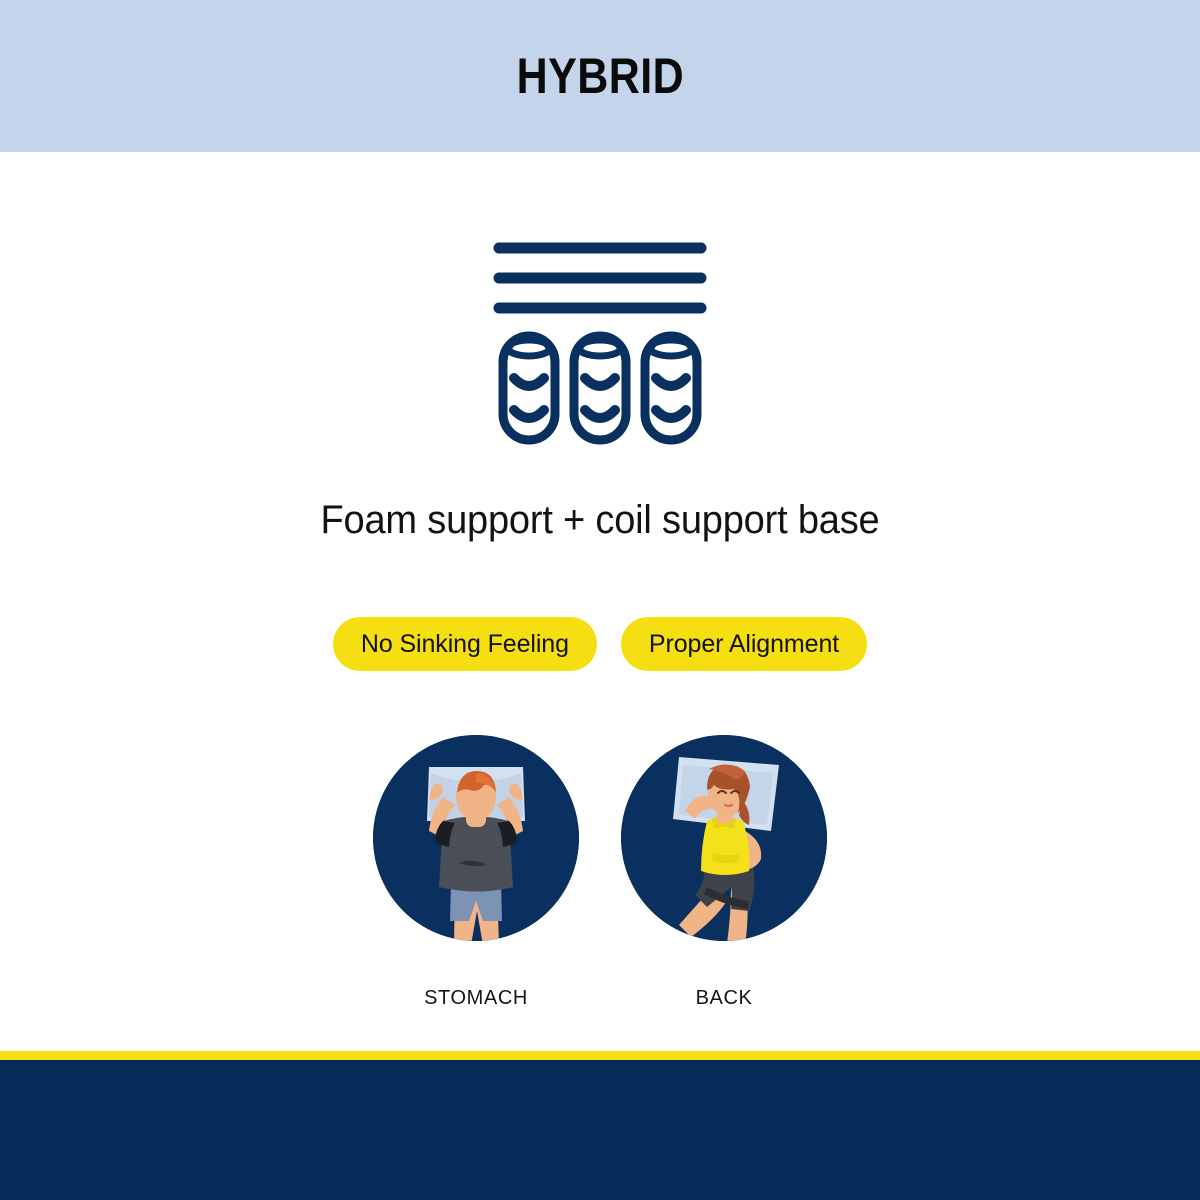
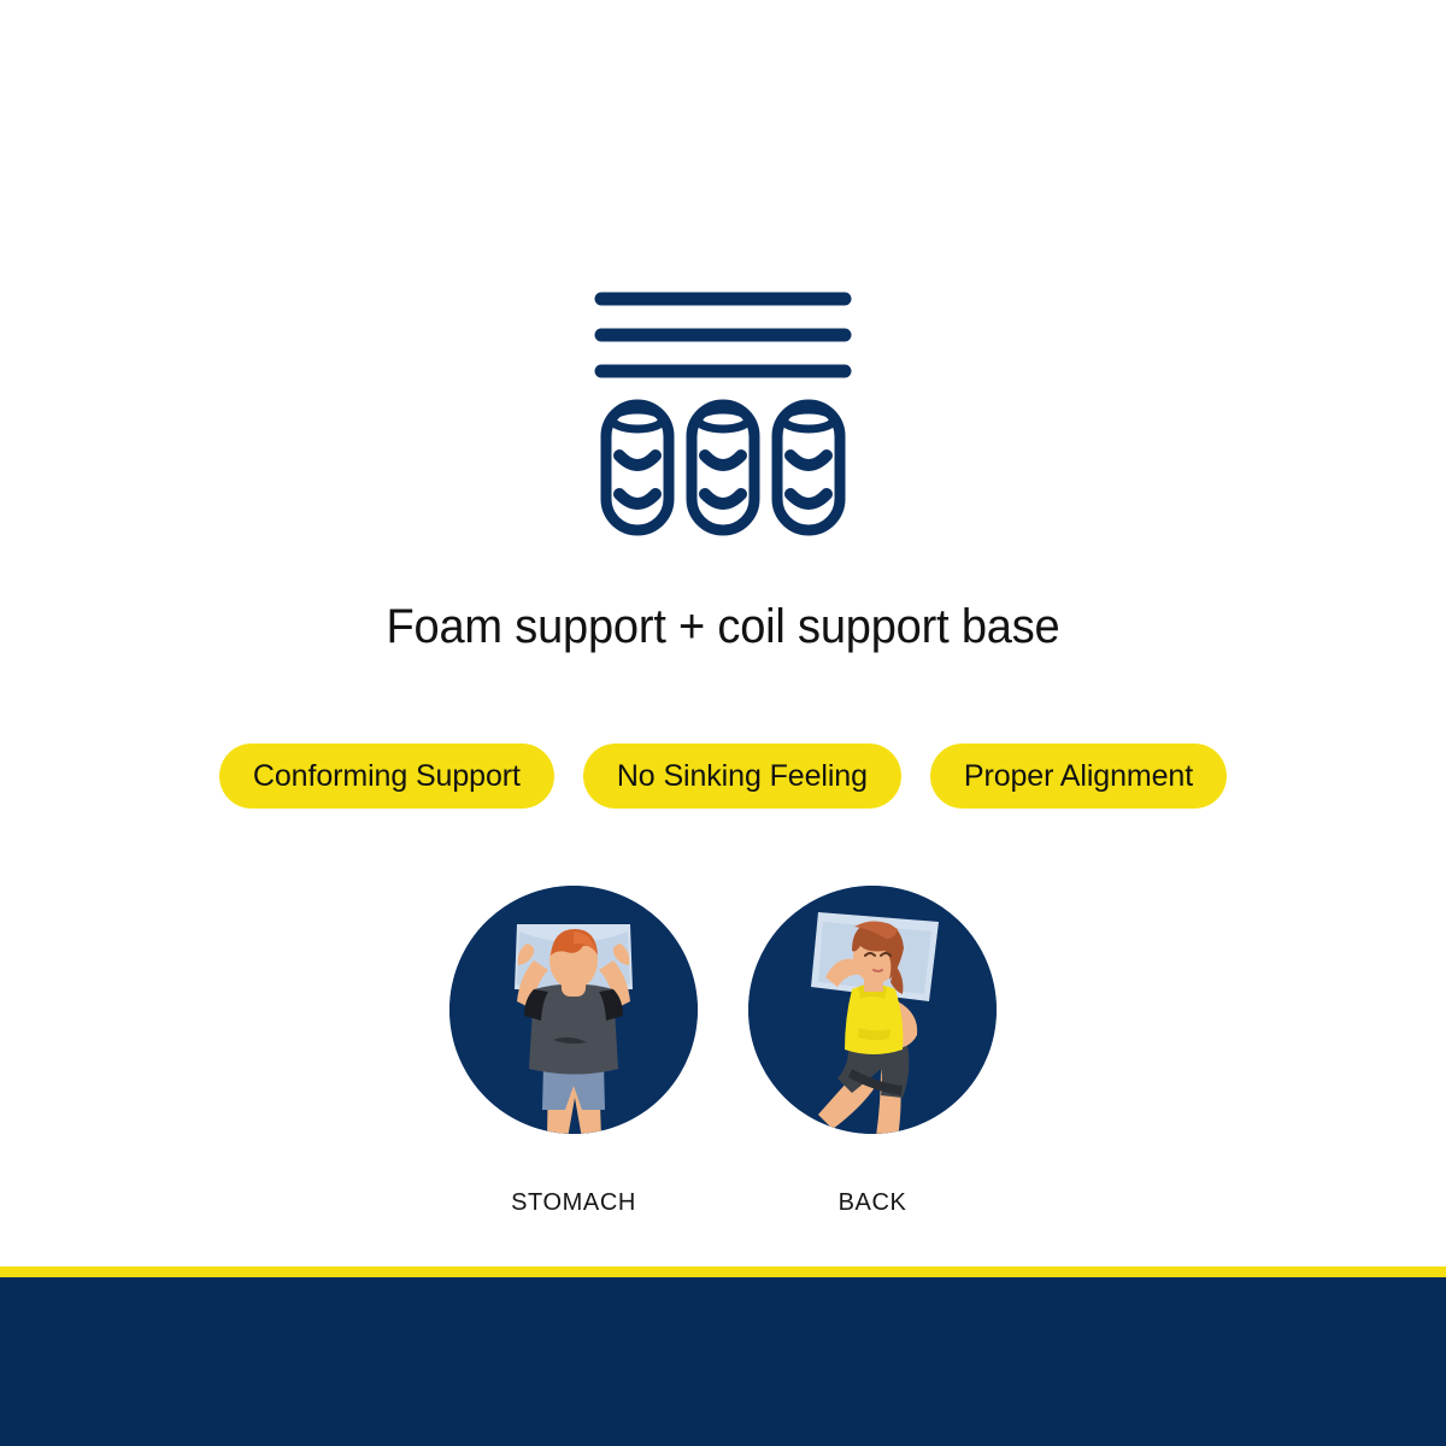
- HYBRID
  Foam support + coil support base
+ Conforming Support
  No Sinking Feeling
  Proper Alignment
  STOMACH
  BACK
